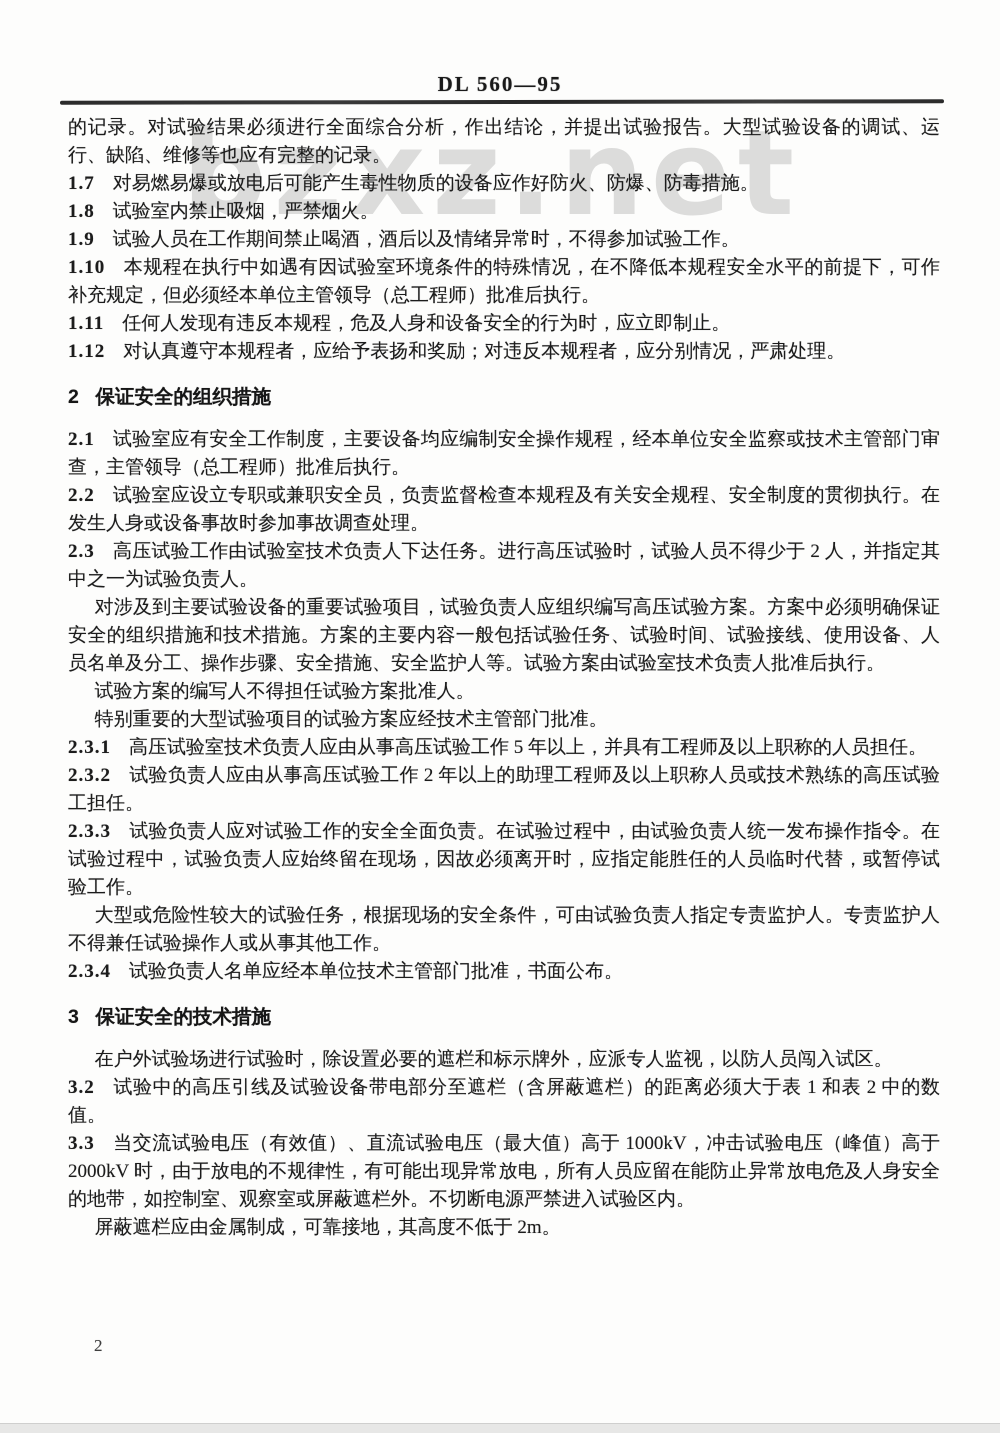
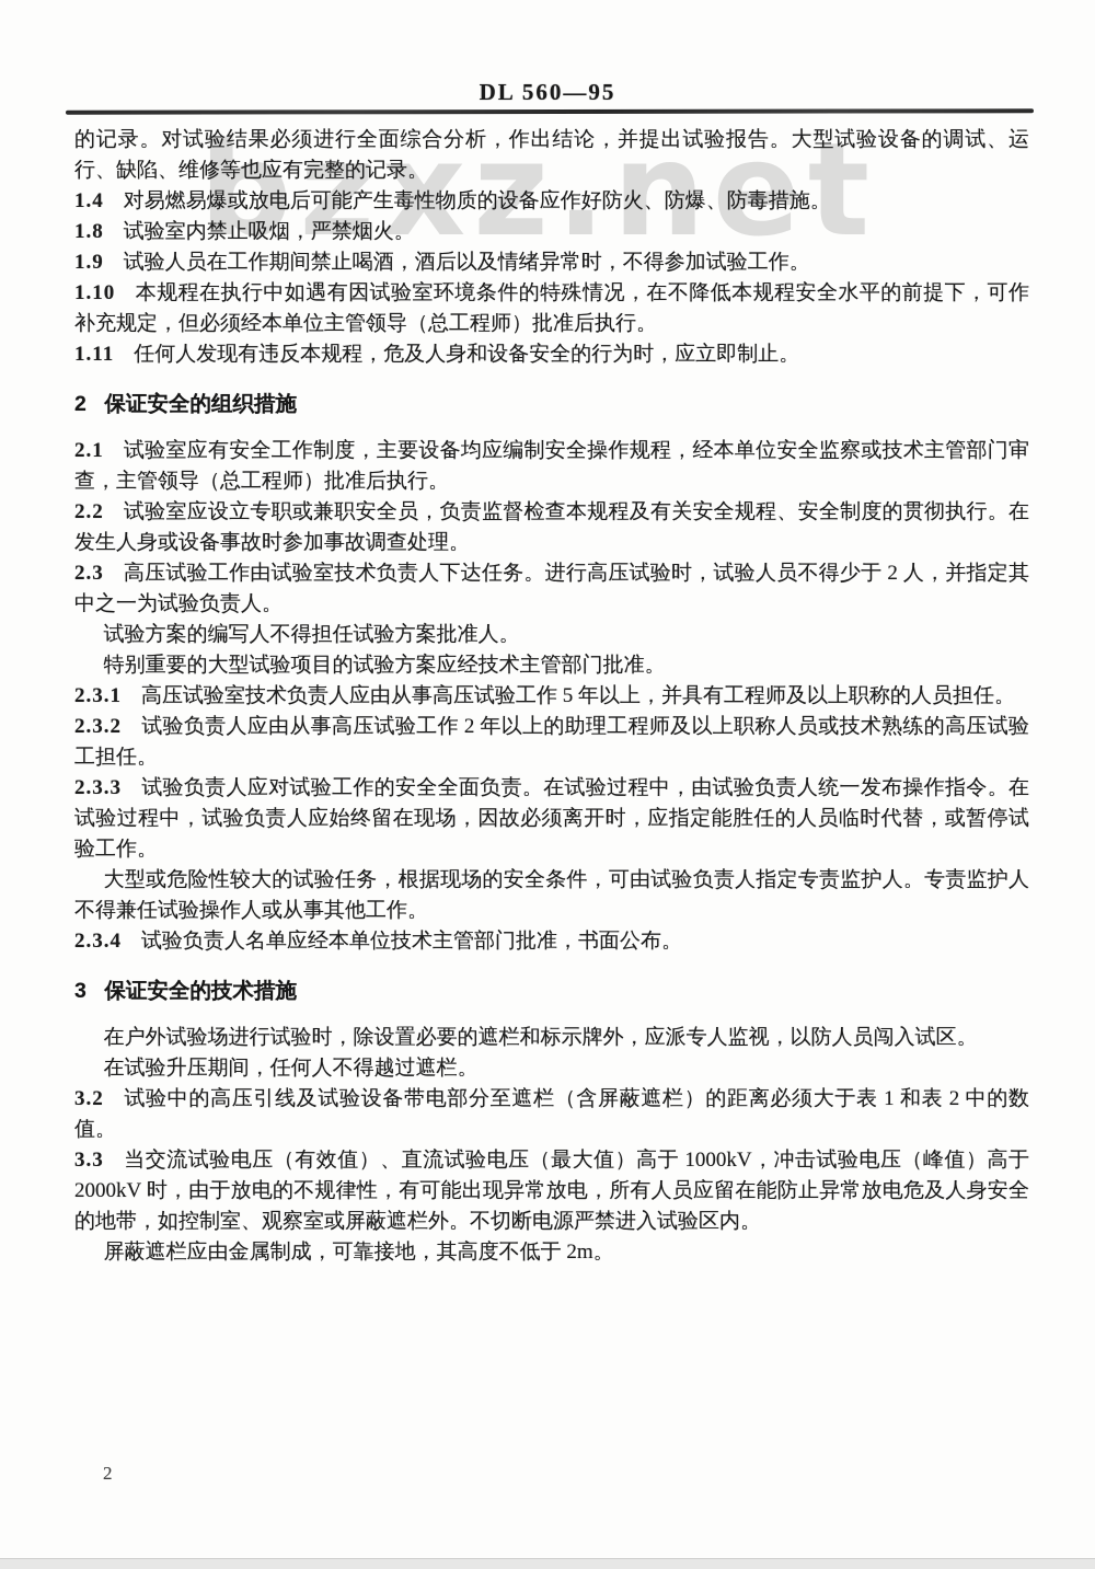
  DL 560—95
  bzxz.net
  的记录。对试验结果必须进行全面综合分析，作出结论，并提出试验报告。大型试验设备的调试、运行、缺陷、维修等也应有完整的记录。
- 1.7 对易燃易爆或放电后可能产生毒性物质的设备应作好防火、防爆、防毒措施。
+ 1.4 对易燃易爆或放电后可能产生毒性物质的设备应作好防火、防爆、防毒措施。
  1.8 试验室内禁止吸烟，严禁烟火。
  1.9 试验人员在工作期间禁止喝酒，酒后以及情绪异常时，不得参加试验工作。
  1.10 本规程在执行中如遇有因试验室环境条件的特殊情况，在不降低本规程安全水平的前提下，可作补充规定，但必须经本单位主管领导（总工程师）批准后执行。
  1.11 任何人发现有违反本规程，危及人身和设备安全的行为时，应立即制止。
- 1.12 对认真遵守本规程者，应给予表扬和奖励；对违反本规程者，应分别情况，严肃处理。
  2 保证安全的组织措施
  2.1 试验室应有安全工作制度，主要设备均应编制安全操作规程，经本单位安全监察或技术主管部门审查，主管领导（总工程师）批准后执行。
  2.2 试验室应设立专职或兼职安全员，负责监督检查本规程及有关安全规程、安全制度的贯彻执行。在发生人身或设备事故时参加事故调查处理。
  2.3 高压试验工作由试验室技术负责人下达任务。进行高压试验时，试验人员不得少于 2 人，并指定其中之一为试验负责人。
- 对涉及到主要试验设备的重要试验项目，试验负责人应组织编写高压试验方案。方案中必须明确保证安全的组织措施和技术措施。方案的主要内容一般包括试验任务、试验时间、试验接线、使用设备、人员名单及分工、操作步骤、安全措施、安全监护人等。试验方案由试验室技术负责人批准后执行。
  试验方案的编写人不得担任试验方案批准人。
  特别重要的大型试验项目的试验方案应经技术主管部门批准。
  2.3.1 高压试验室技术负责人应由从事高压试验工作 5 年以上，并具有工程师及以上职称的人员担任。
  2.3.2 试验负责人应由从事高压试验工作 2 年以上的助理工程师及以上职称人员或技术熟练的高压试验工担任。
  2.3.3 试验负责人应对试验工作的安全全面负责。在试验过程中，由试验负责人统一发布操作指令。在试验过程中，试验负责人应始终留在现场，因故必须离开时，应指定能胜任的人员临时代替，或暂停试验工作。
  大型或危险性较大的试验任务，根据现场的安全条件，可由试验负责人指定专责监护人。专责监护人不得兼任试验操作人或从事其他工作。
  2.3.4 试验负责人名单应经本单位技术主管部门批准，书面公布。
  3 保证安全的技术措施
  在户外试验场进行试验时，除设置必要的遮栏和标示牌外，应派专人监视，以防人员闯入试区。
+ 在试验升压期间，任何人不得越过遮栏。
  3.2 试验中的高压引线及试验设备带电部分至遮栏（含屏蔽遮栏）的距离必须大于表 1 和表 2 中的数值。
  3.3 当交流试验电压（有效值）、直流试验电压（最大值）高于 1000kV，冲击试验电压（峰值）高于 2000kV 时，由于放电的不规律性，有可能出现异常放电，所有人员应留在能防止异常放电危及人身安全的地带，如控制室、观察室或屏蔽遮栏外。不切断电源严禁进入试验区内。
  屏蔽遮栏应由金属制成，可靠接地，其高度不低于 2m。
  2
